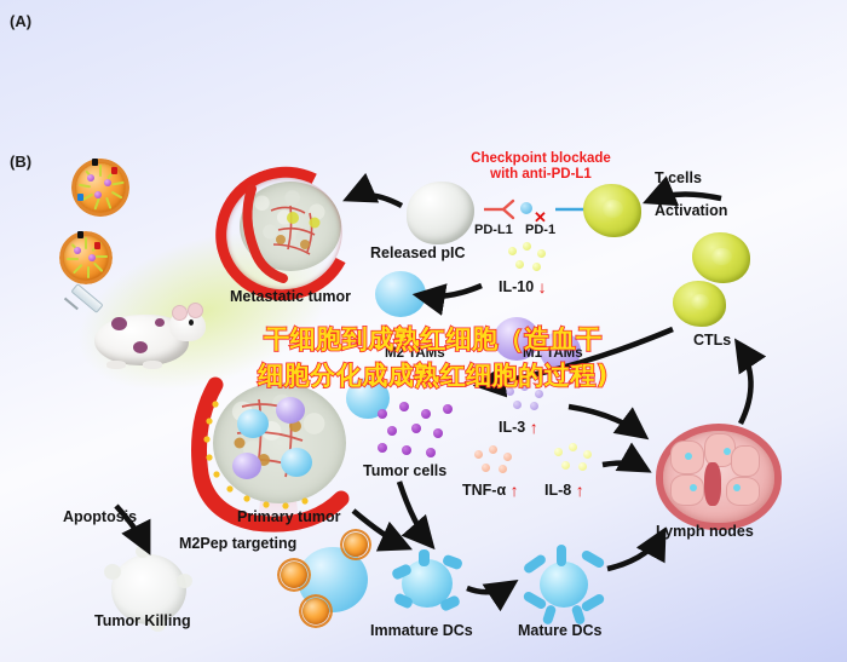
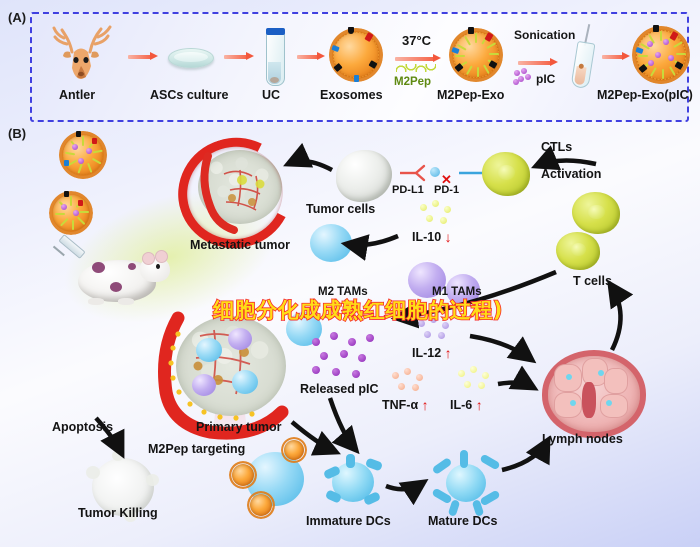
  (A)
+ Antler
+ ASCs culture
+ UC
+ Exosomes
+ 37°C
+ M2Pep
+ M2Pep-Exo
+ Sonication
+ pIC
+ M2Pep-Exo(pIC)
  (B)
  Metastatic tumor
- Released pIC
+ Tumor cells
- Checkpoint blockade
- with anti-PD-L1
  ✕
  PD-L1
  PD-1
- T cells
+ CTLs
  Activation
- CTLs
+ T cells
  IL-10 ↓
  M2 TAMs
  M1 TAMs
  Primary tumor
  M2Pep targeting
- Tumor cells
+ Released pIC
- IL-3 ↑
+ IL-12 ↑
  TNF-α ↑
- IL-8 ↑
+ IL-6 ↑
  Lymph nodes
  Apoptoss
  Tumor Killing
  Immature DCs
  Mature DCs
- 干细胞到成熟红细胞（造血干
  细胞分化成成熟红细胞的过程)
